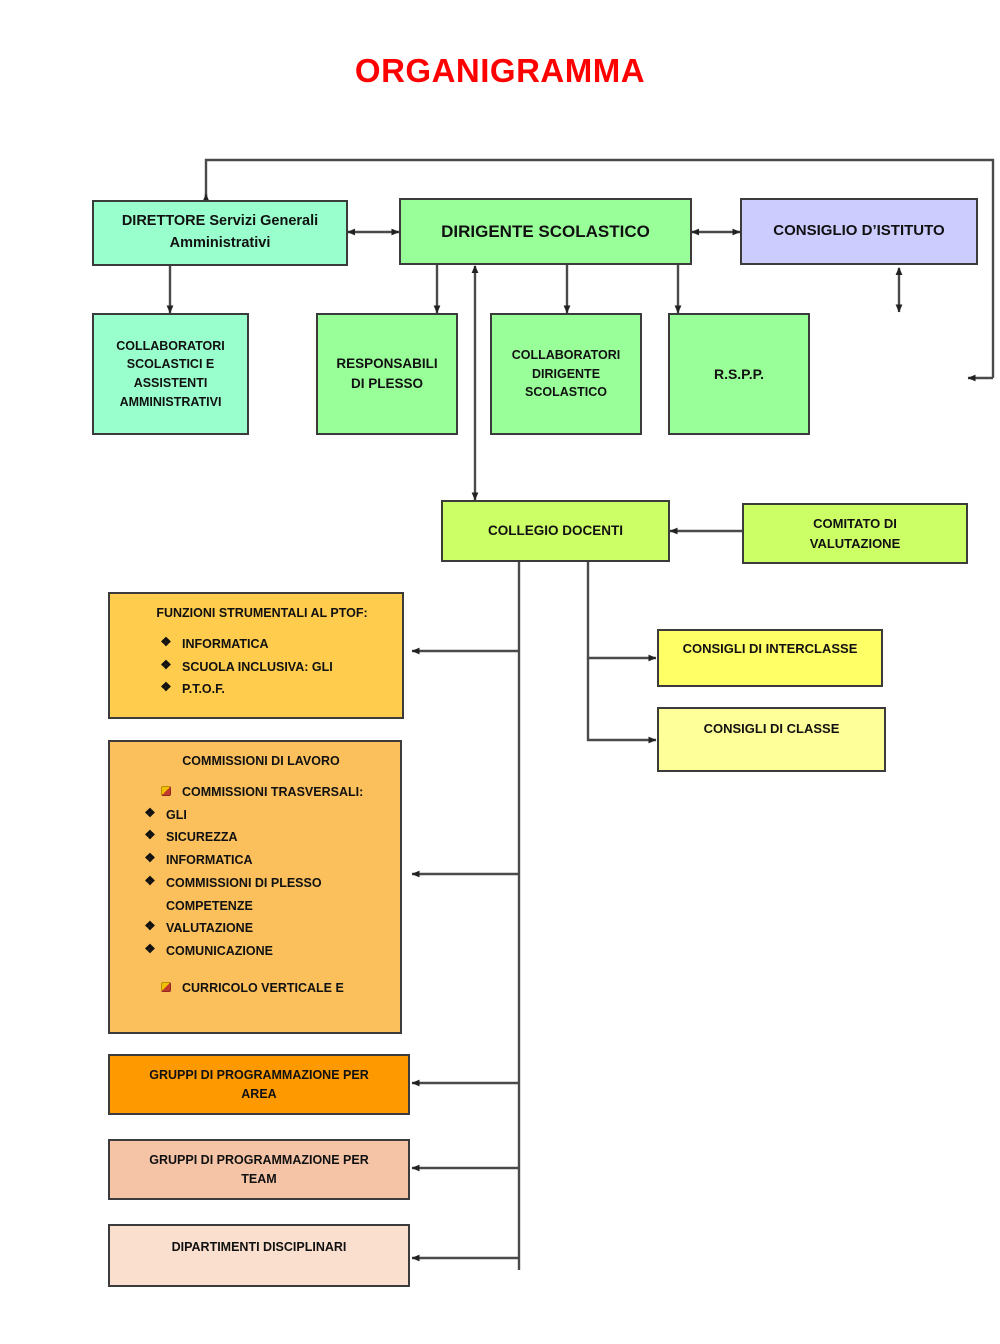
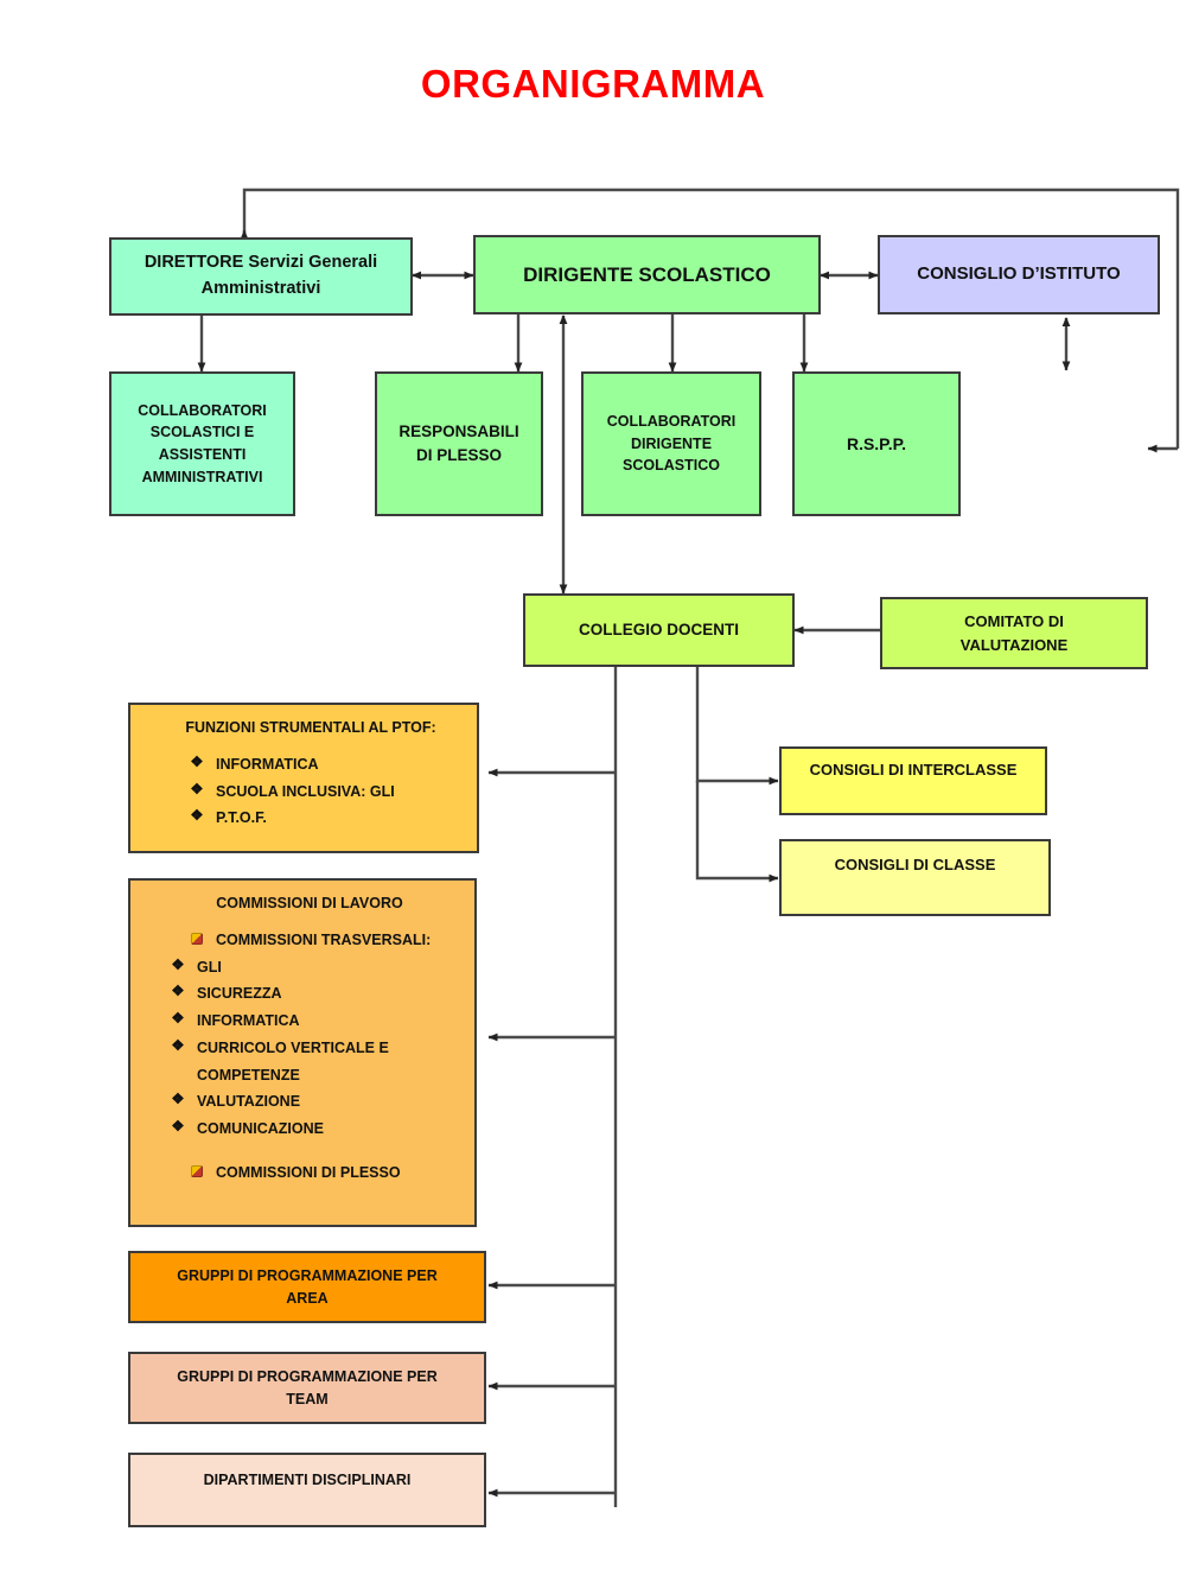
  ORGANIGRAMMA
  DIRETTORE Servizi Generali
  Amministrativi
  DIRIGENTE SCOLASTICO
  CONSIGLIO D’ISTITUTO
  COLLABORATORI
  SCOLASTICI E
  ASSISTENTI
  AMMINISTRATIVI
  RESPONSABILI
  DI PLESSO
  COLLABORATORI
  DIRIGENTE
  SCOLASTICO
  R.S.P.P.
  COLLEGIO DOCENTI
  COMITATO DI
  VALUTAZIONE
  CONSIGLI DI INTERCLASSE
  CONSIGLI DI CLASSE
  FUNZIONI STRUMENTALI AL PTOF:
  ❖
  INFORMATICA
  ❖
  SCUOLA INCLUSIVA: GLI
  ❖
  P.T.O.F.
  COMMISSIONI DI LAVORO
  COMMISSIONI TRASVERSALI:
  ❖
  GLI
  ❖
  SICUREZZA
  ❖
  INFORMATICA
  ❖
- COMMISSIONI DI PLESSO
+ CURRICOLO VERTICALE E
  COMPETENZE
  ❖
  VALUTAZIONE
  ❖
  COMUNICAZIONE
- CURRICOLO VERTICALE E
+ COMMISSIONI DI PLESSO
  GRUPPI DI PROGRAMMAZIONE PER
  AREA
  GRUPPI DI PROGRAMMAZIONE PER
  TEAM
  DIPARTIMENTI DISCIPLINARI
